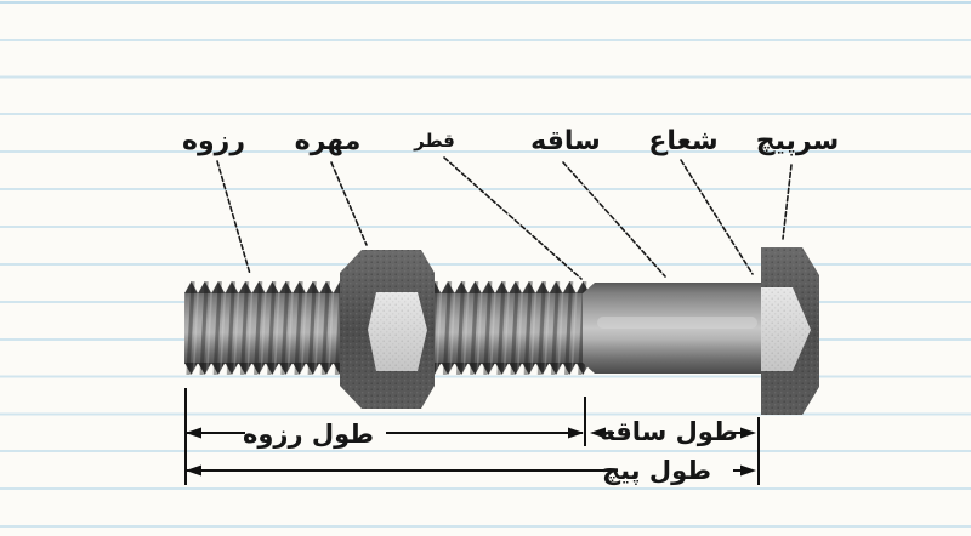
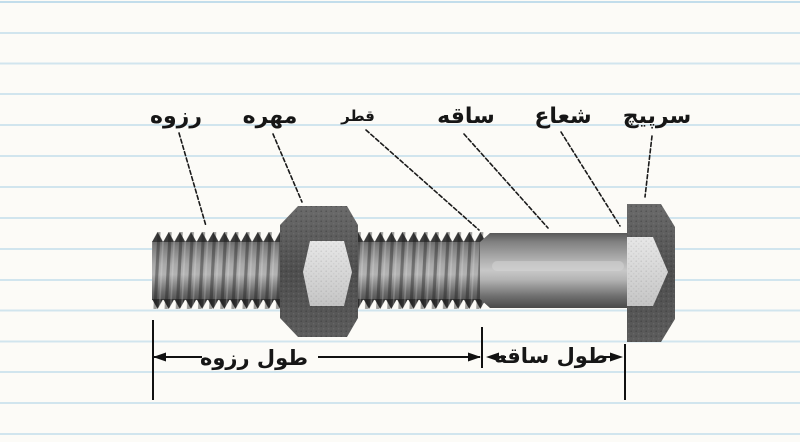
  رزوه
  مهره
  قطر
  ساقه
  شعاع
  سرپیچ
  طول رزوه
  طول ساقه
- طول پیچ
